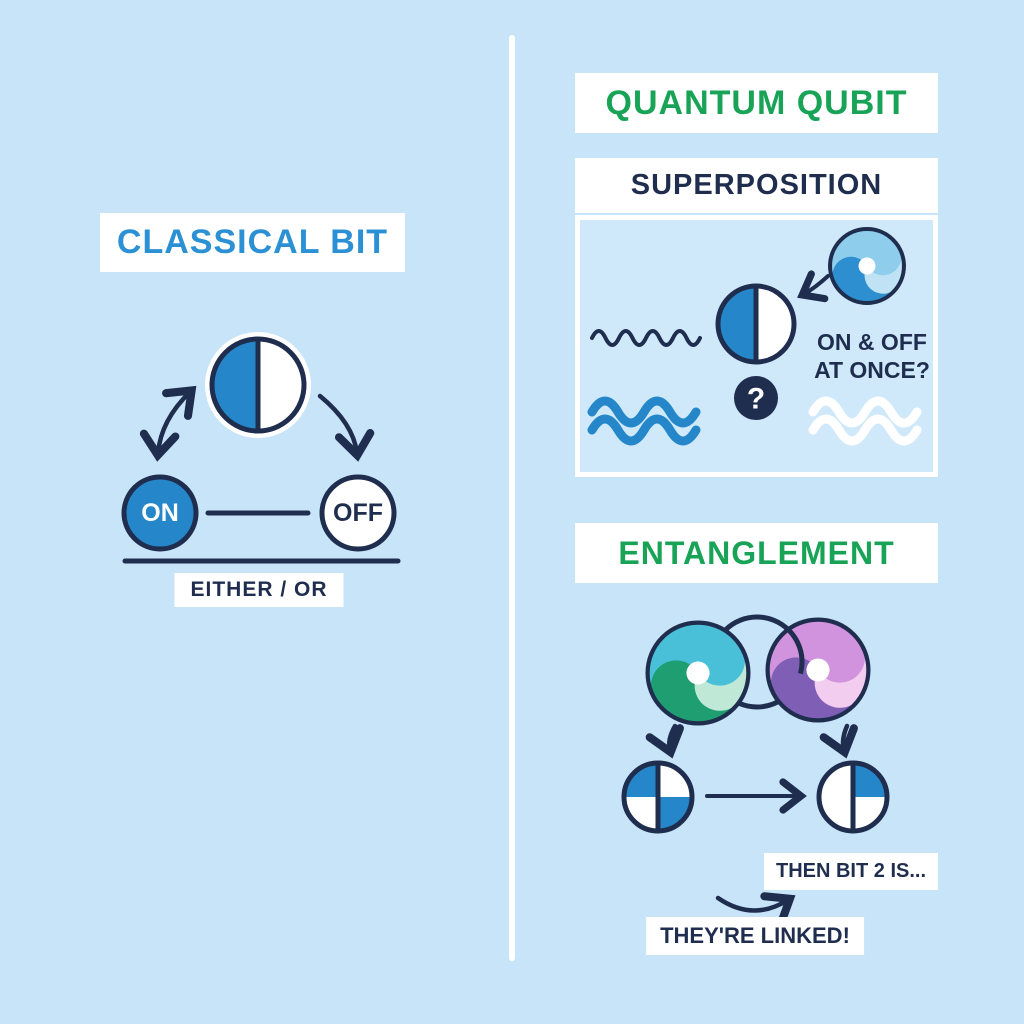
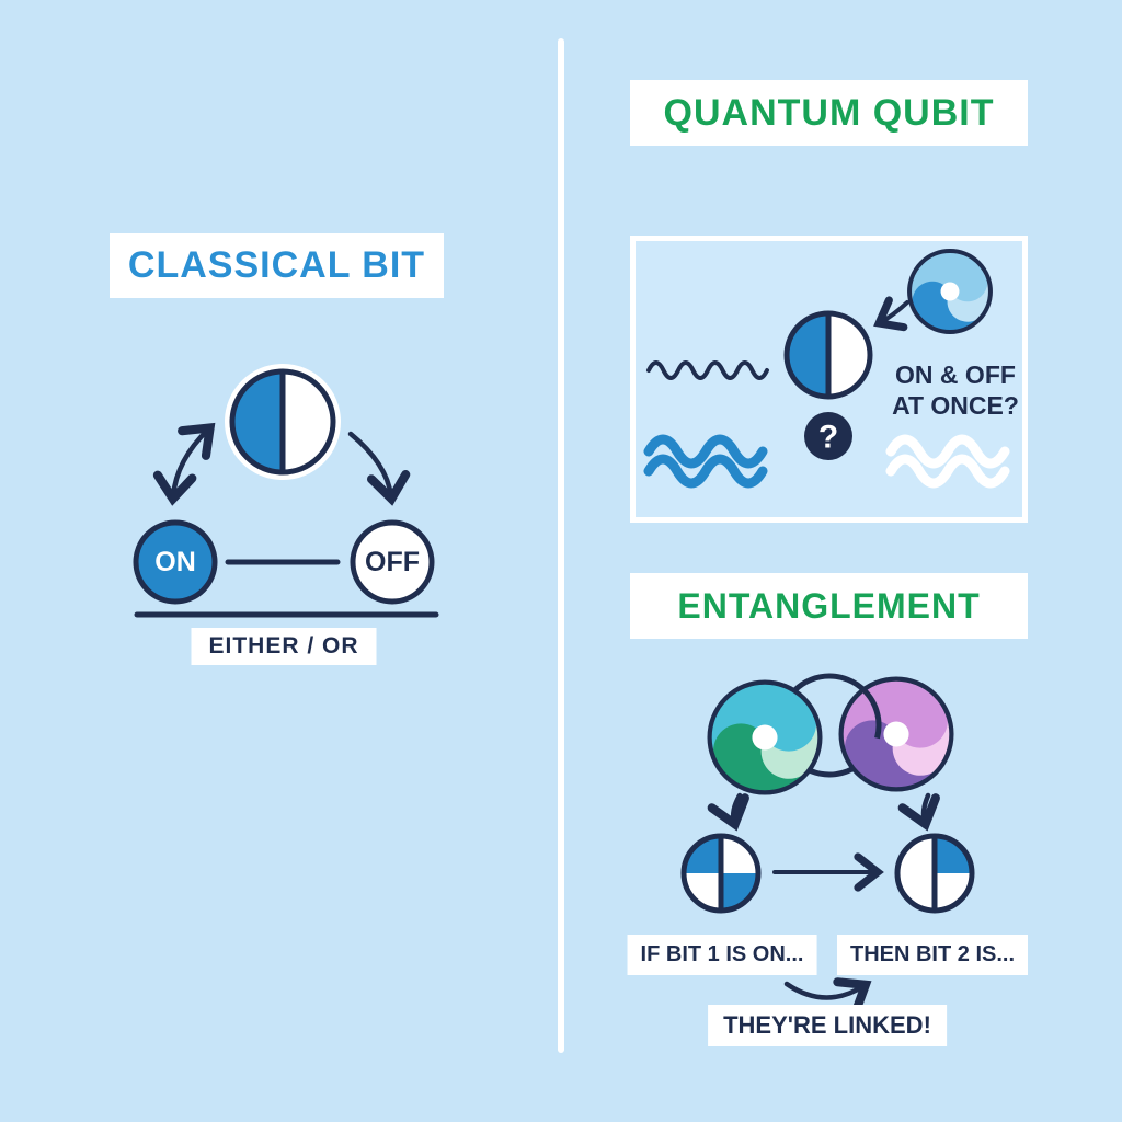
  CLASSICAL BIT
  ON
  OFF
  EITHER / OR
  QUANTUM QUBIT
- SUPERPOSITION
  ?
  ON & OFF
  AT ONCE?
  ENTANGLEMENT
+ IF BIT 1 IS ON...
  THEN BIT 2 IS...
  THEY'RE LINKED!
